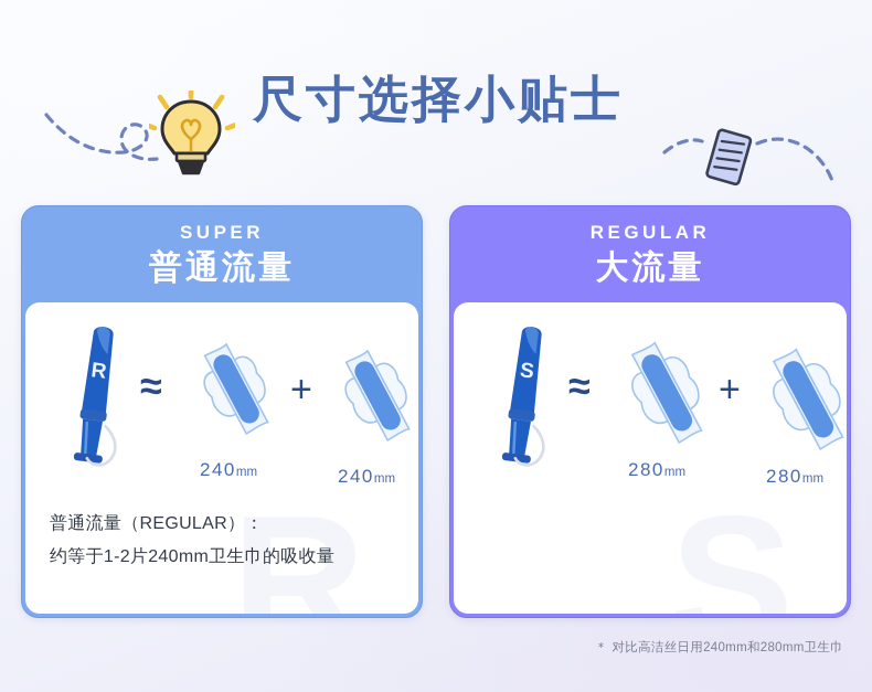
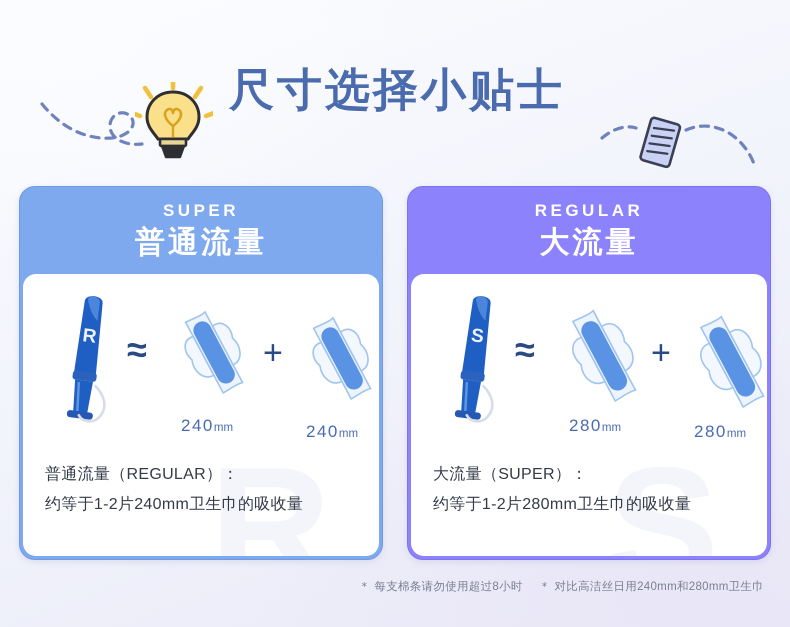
  尺寸选择小贴士
  SUPER
  普通流量
  R
  ≈
  +
  240mm
  240mm
  普通流量（REGULAR）：
  约等于1-2片240mm卫生巾的吸收量
  REGULAR
  大流量
  S
  ≈
  +
  280mm
  280mm
+ 大流量（SUPER）：
+ 约等于1-2片280mm卫生巾的吸收量
+ ＊ 每支棉条请勿使用超过8小时
  ＊ 对比高洁丝日用240mm和280mm卫生巾
